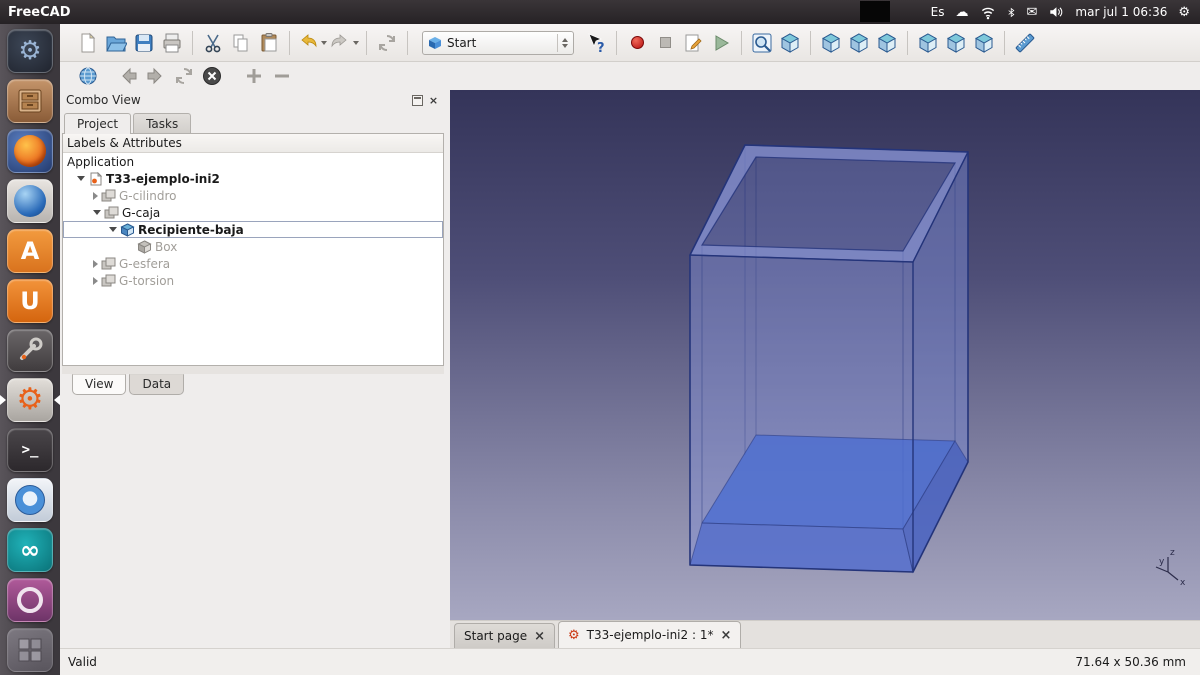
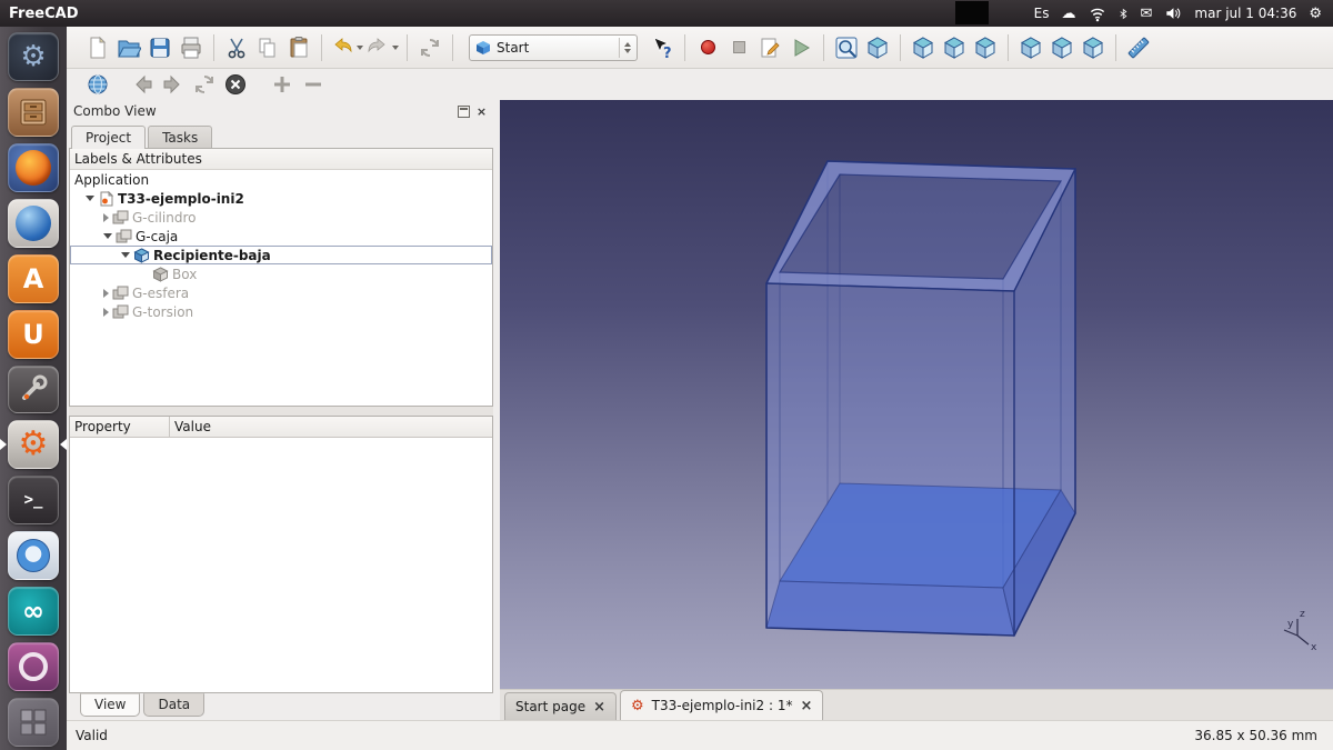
  FreeCAD
  Es
  ☁
  ✉
- mar jul 1 06:36
+ mar jul 1 04:36
  ⚙
  ⚙
  A
  U
  ⚙
  >_
  ∞
  Start
  ?
  Combo View
  ×
  Project
  Tasks
  Labels & Attributes
  Application
  T33-ejemplo-ini2
  G-cilindro
  G-caja
  Recipiente-baja
  Box
  G-esfera
  G-torsion
+ Property
+ Value
  View
  Data
  z
  y
  x
  Start page
  ×
  ⚙
  T33-ejemplo-ini2 : 1*
  ×
  Valid
- 71.64 x 50.36 mm
+ 36.85 x 50.36 mm
